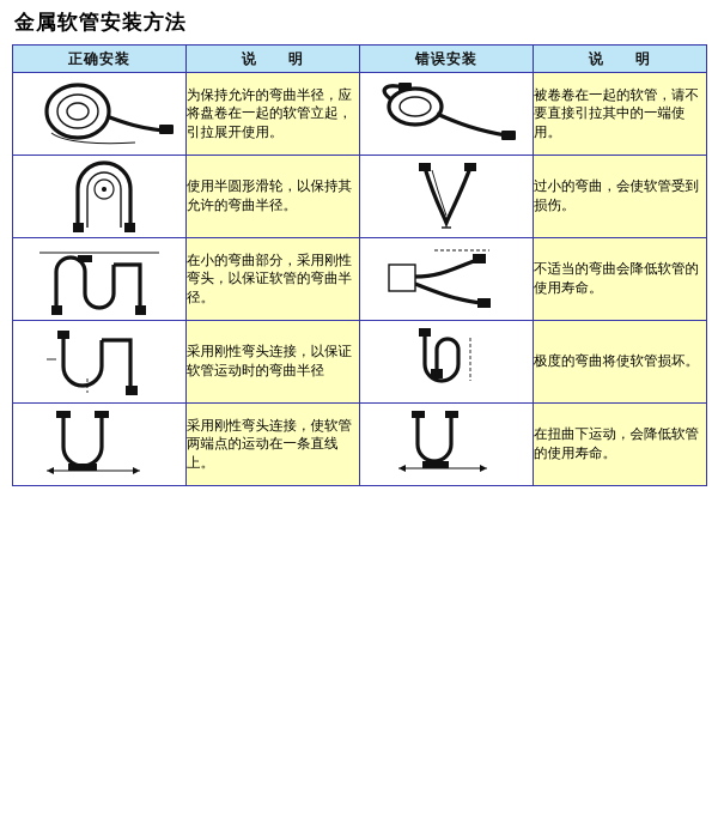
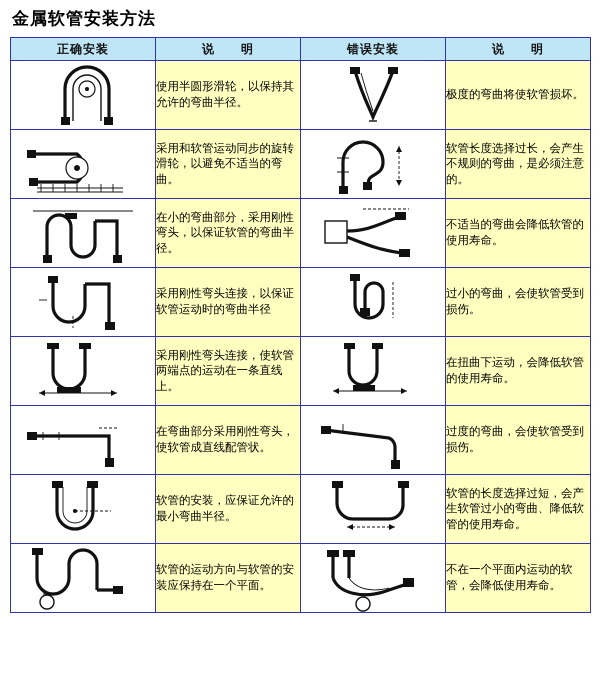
  金属软管安装方法
  正确安装	说 明	错误安装	说 明
- 	为保持允许的弯曲半径，应将盘卷在一起的软管立起，引拉展开使用。		被卷卷在一起的软管，请不要直接引拉其中的一端使用。
- 	使用半圆形滑轮，以保持其允许的弯曲半径。		过小的弯曲，会使软管受到损伤。
+ 	使用半圆形滑轮，以保持其允许的弯曲半径。		极度的弯曲将使软管损坏。
+ 	采用和软管运动同步的旋转滑轮，以避免不适当的弯曲。		软管长度选择过长，会产生不规则的弯曲，是必须注意的。
  	在小的弯曲部分，采用刚性弯头，以保证软管的弯曲半径。		不适当的弯曲会降低软管的使用寿命。
- 	采用刚性弯头连接，以保证软管运动时的弯曲半径		极度的弯曲将使软管损坏。
+ 	采用刚性弯头连接，以保证软管运动时的弯曲半径		过小的弯曲，会使软管受到损伤。
  	采用刚性弯头连接，使软管两端点的运动在一条直线上。		在扭曲下运动，会降低软管的使用寿命。
+ 	在弯曲部分采用刚性弯头，使软管成直线配管状。		过度的弯曲，会使软管受到损伤。
+ 	软管的安装，应保证允许的最小弯曲半径。		软管的长度选择过短，会产生软管过小的弯曲、降低软管的使用寿命。
+ 	软管的运动方向与软管的安装应保持在一个平面。		不在一个平面内运动的软管，会降低使用寿命。
